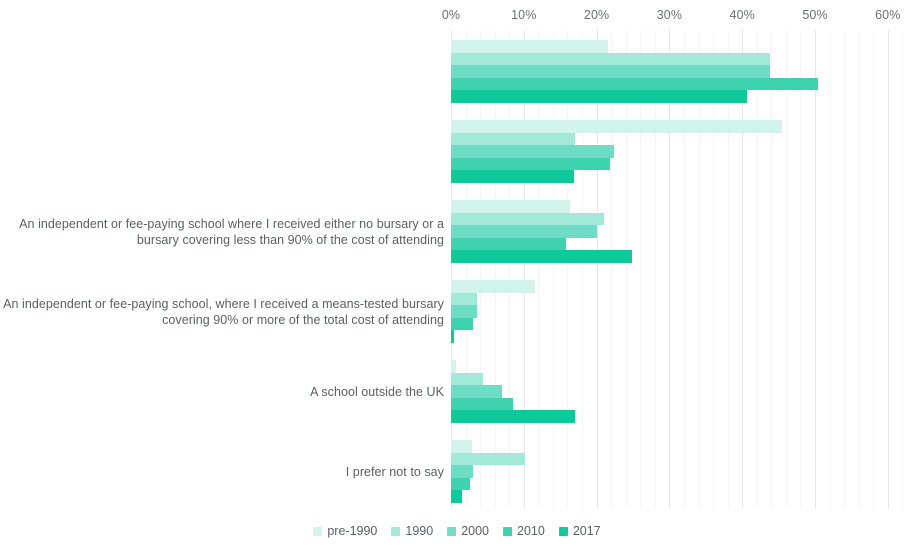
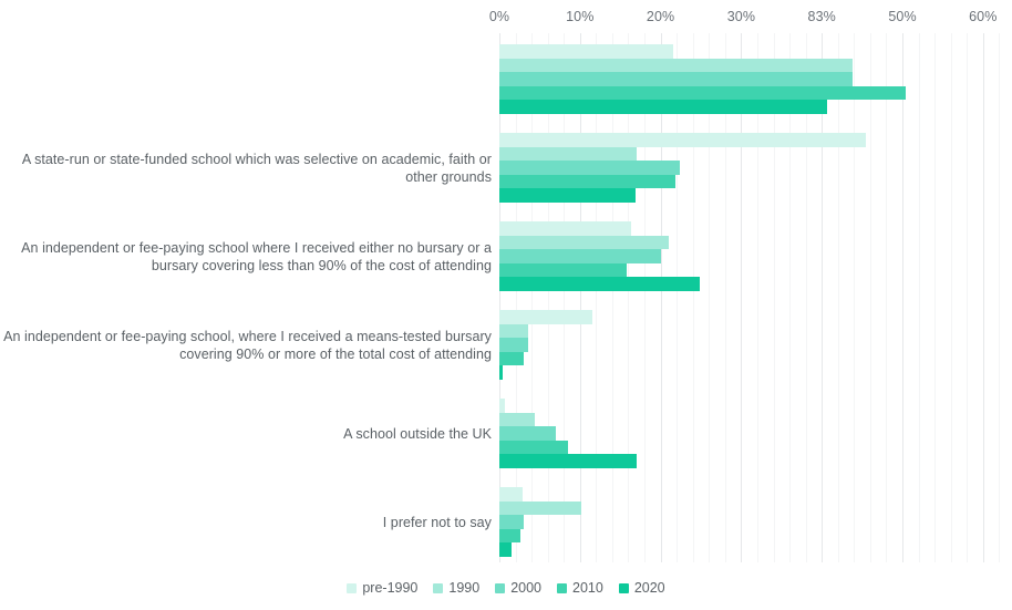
  0%
  10%
  20%
  30%
- 40%
+ 83%
  50%
  60%
+ A state-run or state-funded school which was selective on academic, faith or other grounds
  An independent or fee-paying school where I received either no bursary or a bursary covering less than 90% of the cost of attending
  An independent or fee-paying school, where I received a means-tested bursary covering 90% or more of the total cost of attending
  A school outside the UK
  I prefer not to say
  pre-1990
  1990
  2000
  2010
- 2017
+ 2020
